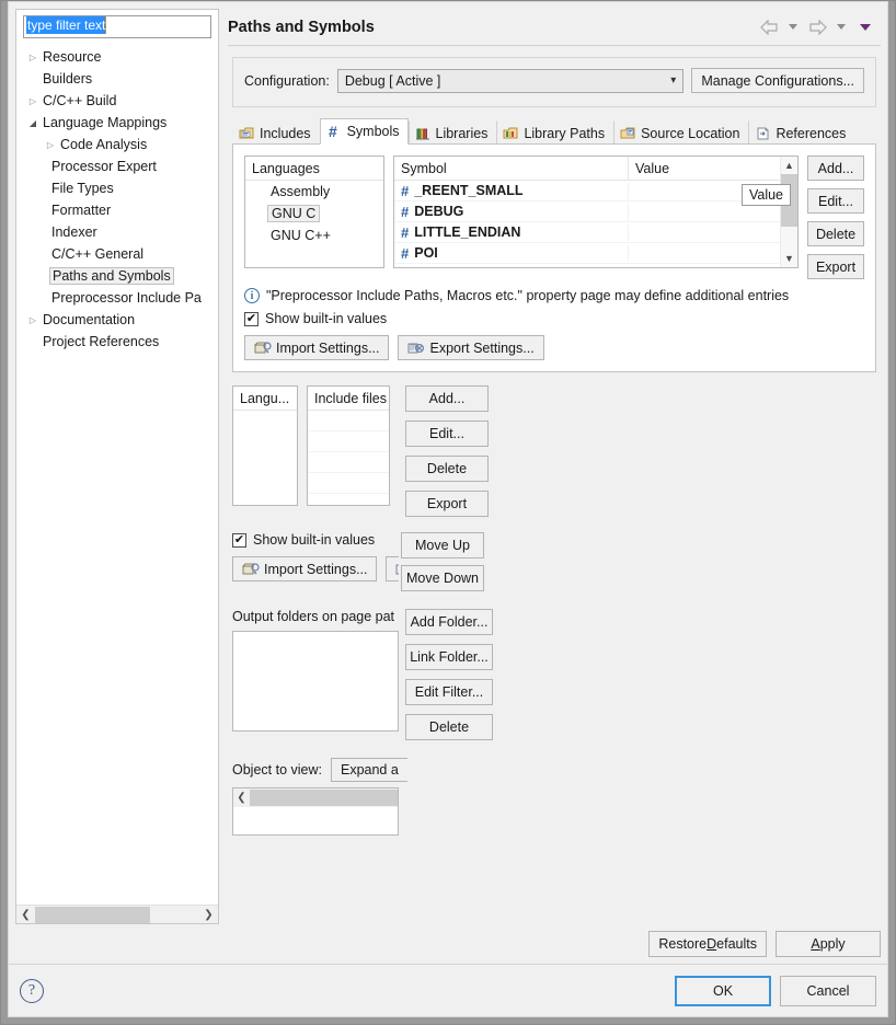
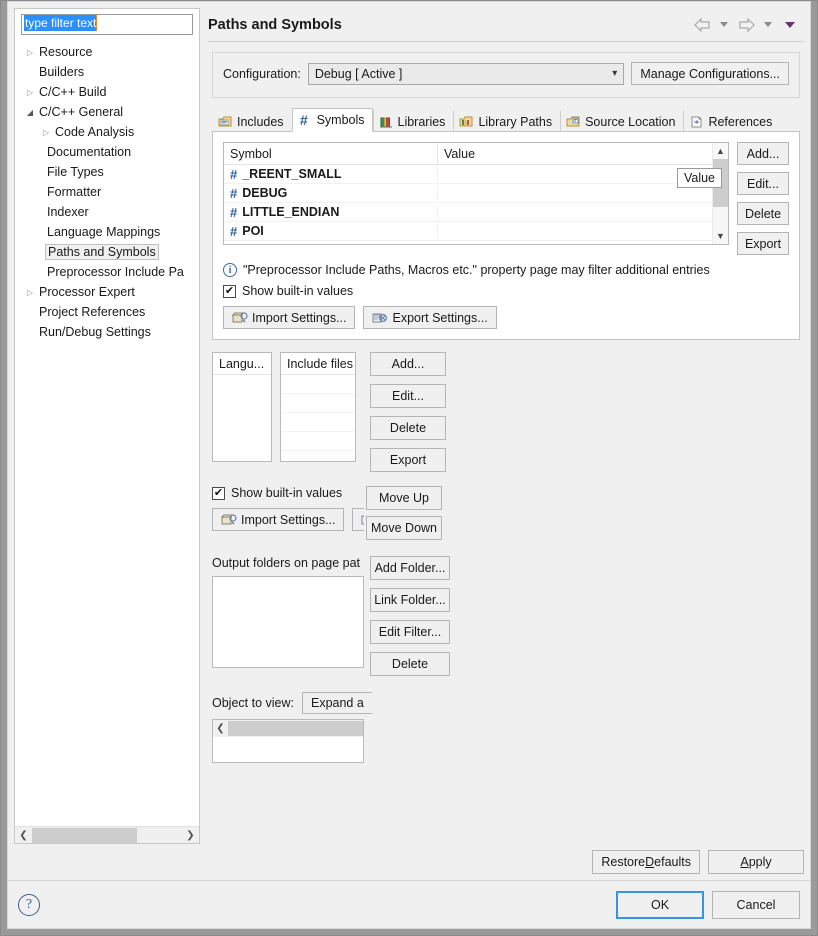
  type filter text
  ▷
  Resource
  Builders
  ▷
  C/C++ Build
  ◢
- Language Mappings
+ C/C++ General
  ▷
  Code Analysis
- Processor Expert
+ Documentation
  File Types
  Formatter
  Indexer
- C/C++ General
+ Language Mappings
  Paths and Symbols
  Preprocessor Include Pa
  ▷
- Documentation
+ Processor Expert
  Project References
+ Run/Debug Settings
  ❮
  ❯
  Paths and Symbols
  Configuration:
  Debug [ Active ]
  ▾
  Manage Configurations...
  Includes
  #
  Symbols
  Libraries
  Library Paths
  Source Location
  References
- Languages
- Assembly
- GNU C
- GNU C++
  Symbol
  Value
  #
  _REENT_SMALL
  #
  DEBUG
  #
  LITTLE_ENDIAN
  #
  POI
  ▲
  ▼
  Value
  Add...
  Edit...
  Delete
  Export
  i
- "Preprocessor Include Paths, Macros etc." property page may define additional entries
+ "Preprocessor Include Paths, Macros etc." property page may filter additional entries
  ✔
  Show built-in values
  Import Settings...
  Export Settings...
  Langu...
  Include files
  Add...
  Edit...
  Delete
  Export
  ✔
  Show built-in values
  Import Settings...
  Move Up
  Move Down
  Output folders on page pat
  Add Folder...
  Link Folder...
  Edit Filter...
  Delete
  Object to view:
  Expand a
  ❮
  Restore
  D
  efaults
  A
  pply
  ?
  OK
  Cancel
